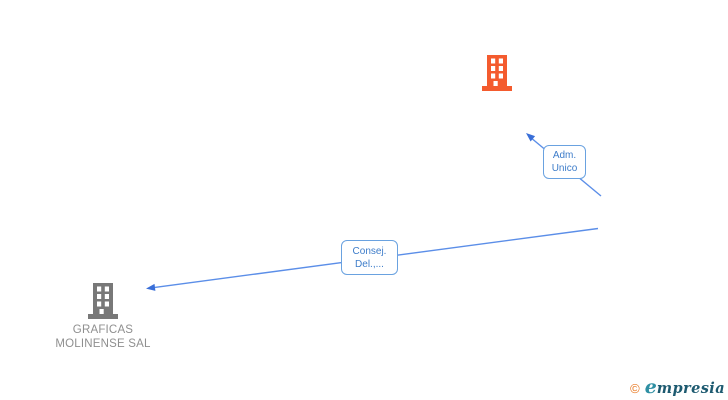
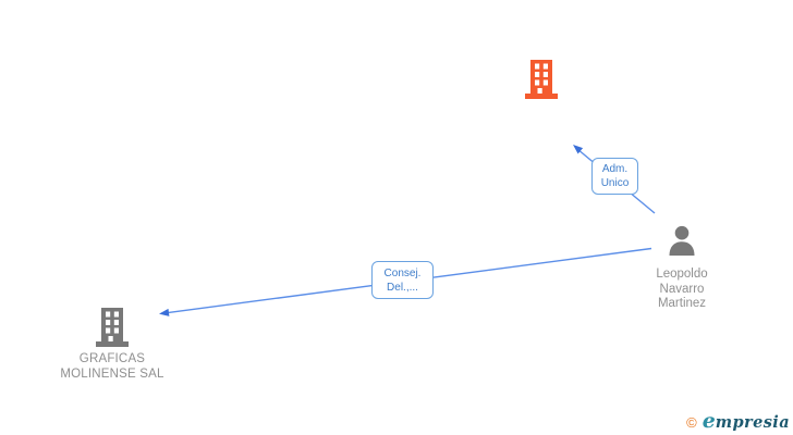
+ Leopoldo
+ Navarro
+ Martinez
  GRAFICAS
  MOLINENSE SAL
  Adm.
  Unico
  Consej.
  Del.,...
  ©
  e
  mpresia
